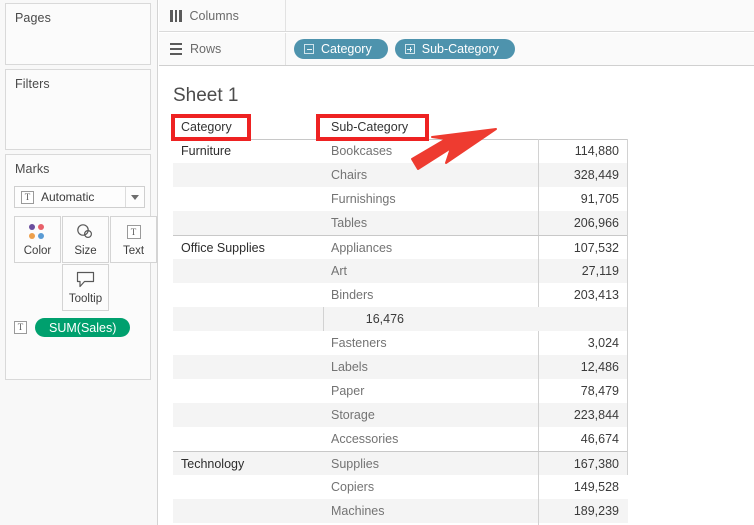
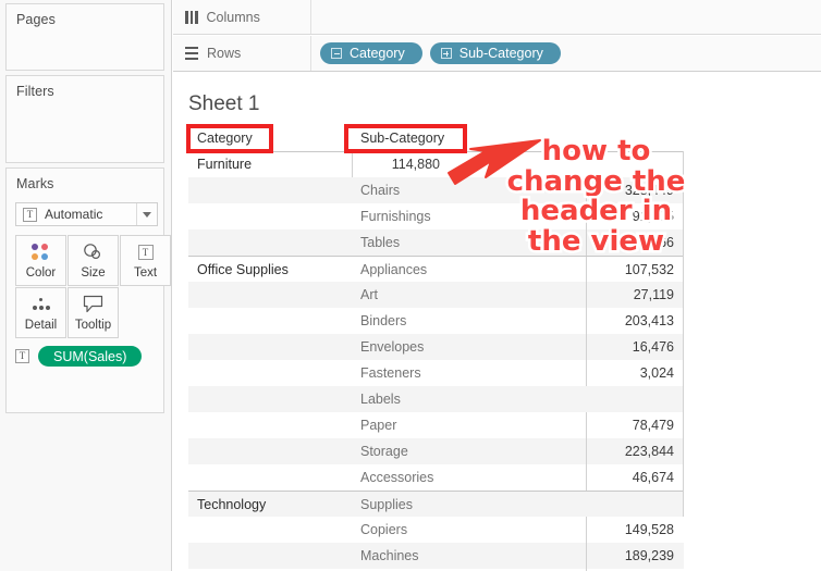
  Pages
  Filters
  Marks
  T
  Automatic
  Color
  Size
  T
  Text
+ Detail
  Tooltip
  T
  SUM(Sales)
  Columns
  Rows
  Category
  Sub-Category
  Sheet 1
  Category
  Sub-Category
  Furniture
- Bookcases
  114,880
  Chairs
  328,449
  Furnishings
  91,705
  Tables
  206,966
  Office Supplies
  Appliances
  107,532
  Art
  27,119
  Binders
  203,413
+ Envelopes
  16,476
  Fasteners
  3,024
  Labels
- 12,486
  Paper
  78,479
  Storage
  223,844
  Accessories
  46,674
  Technology
  Supplies
- 167,380
  Copiers
  149,528
  Machines
  189,239
+ how to
+ change the
+ header in
+ the view
